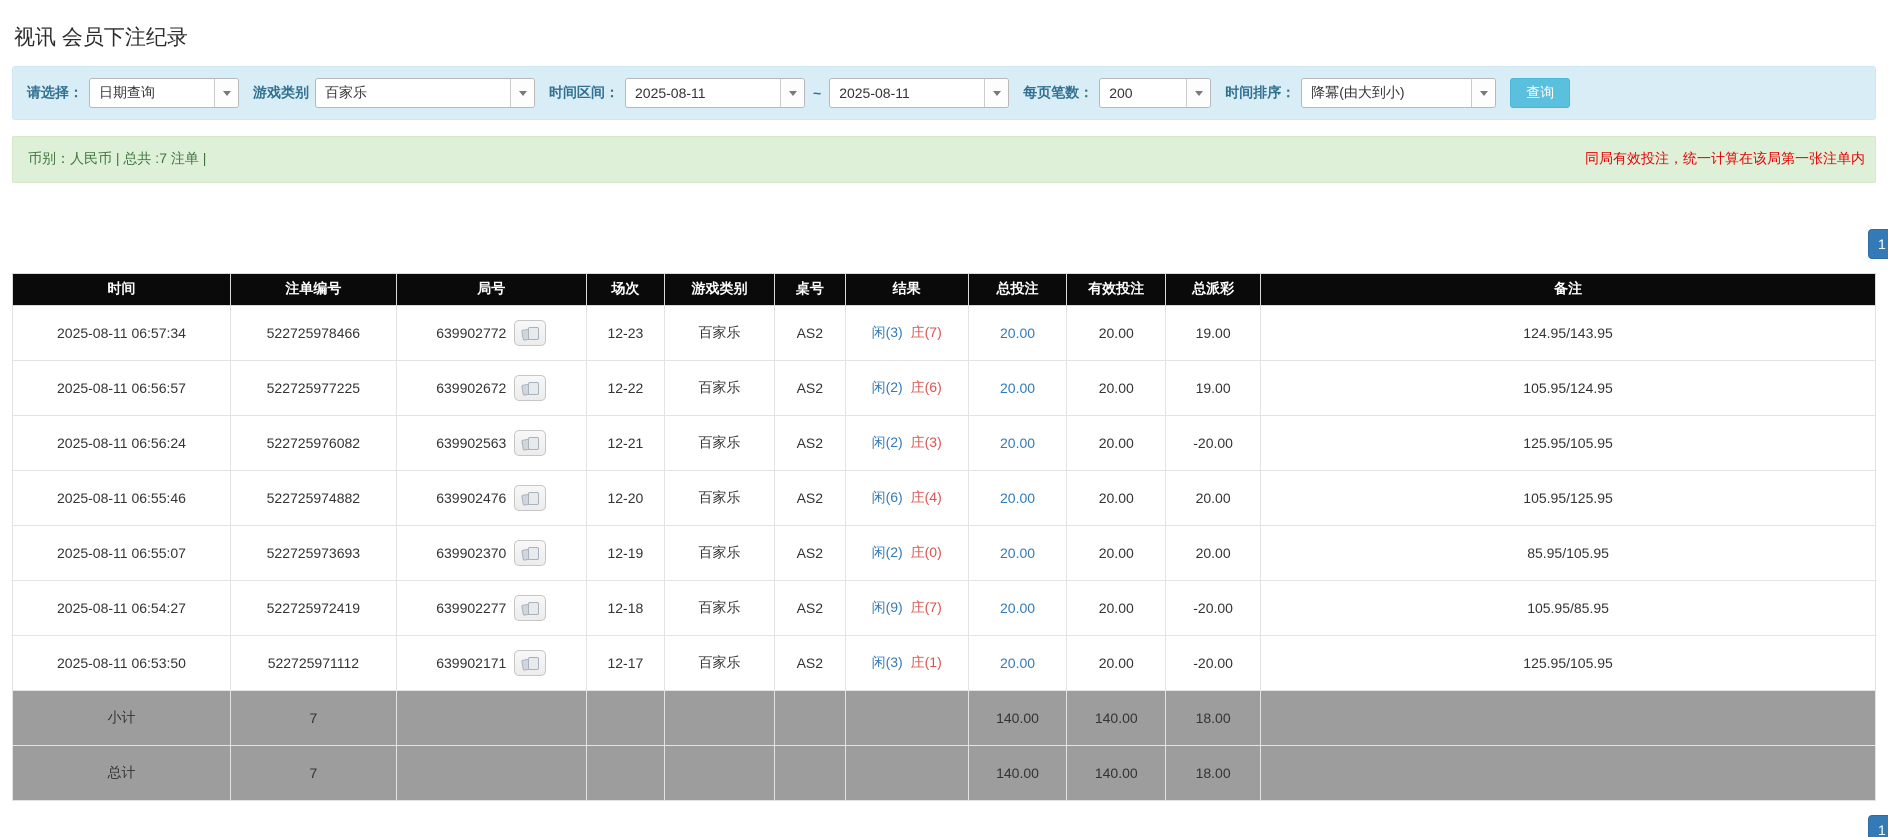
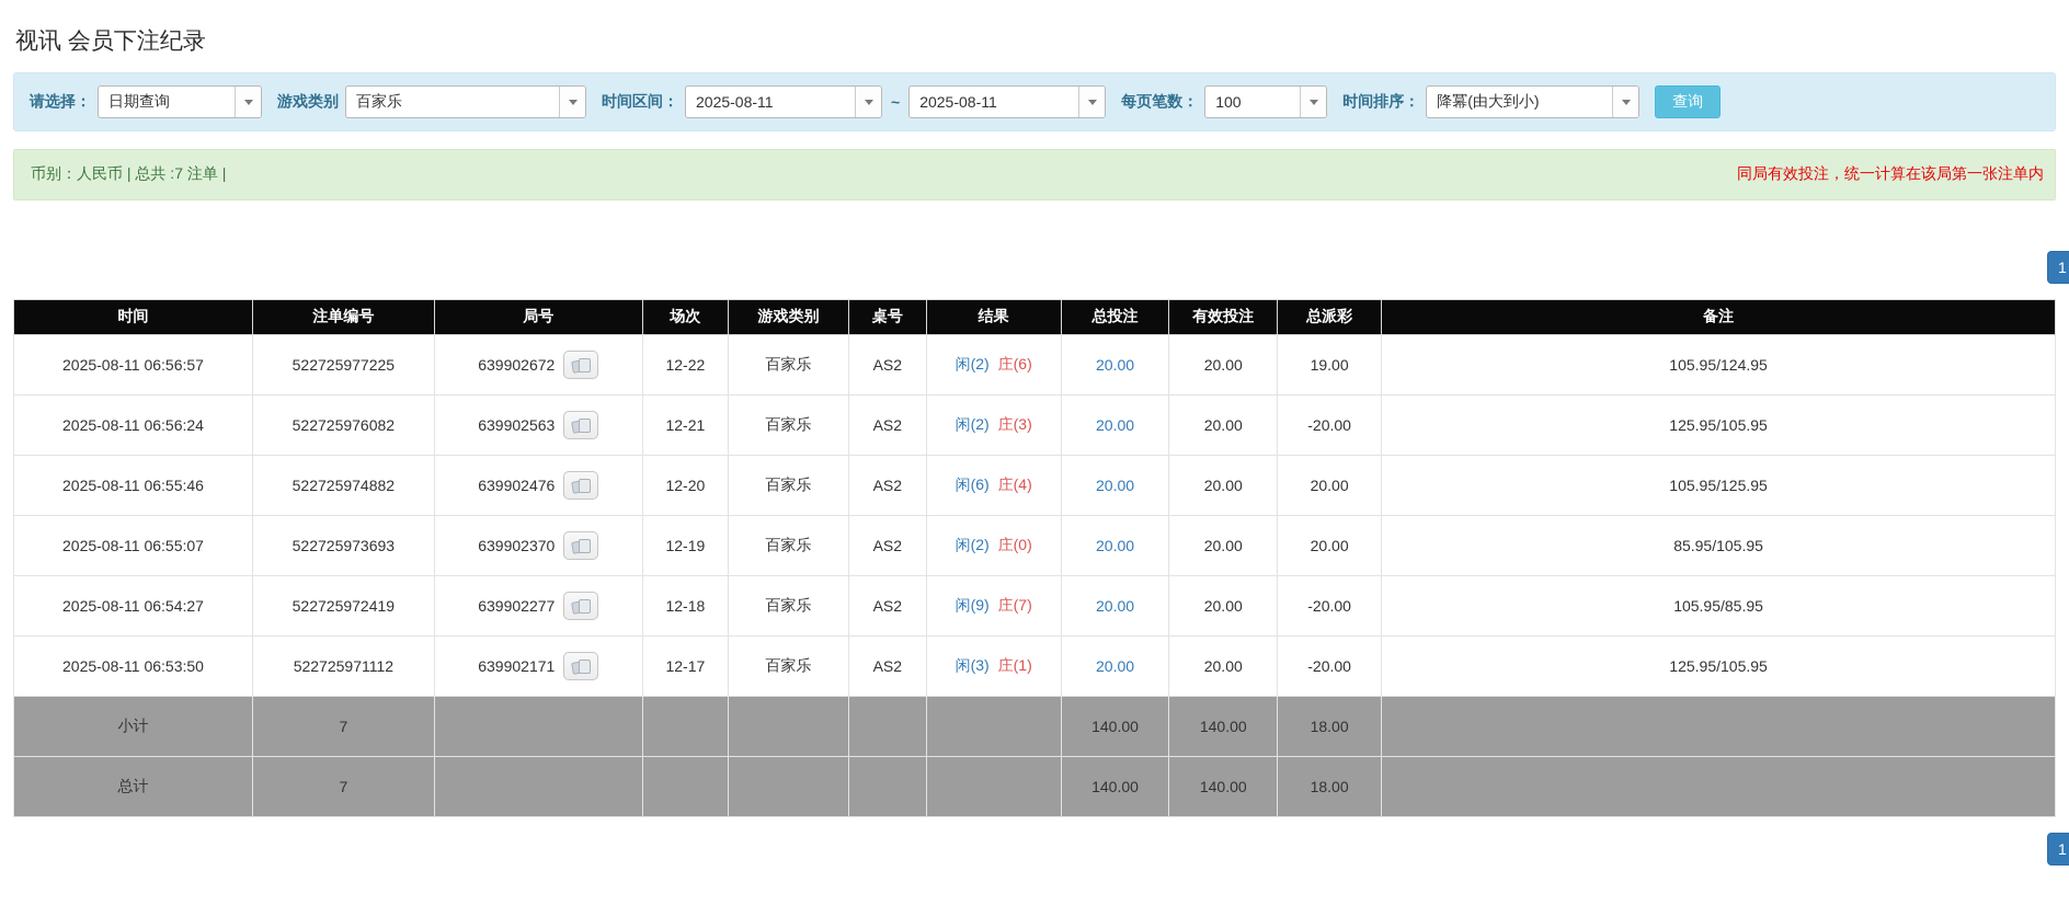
  视讯 会员下注纪录
  请选择：
  日期查询
  游戏类别
  百家乐
  时间区间：
  2025-08-11
  ~
  2025-08-11
  每页笔数：
- 200
+ 100
  时间排序：
  降冪(由大到小)
  查询
  币别：人民币 | 总共 :7 注单 |
  同局有效投注，统一计算在该局第一张注单内
  1
  时间	注单编号	局号	场次	游戏类别	桌号	结果	总投注	有效投注	总派彩	备注
- 2025-08-11 06:57:34	522725978466	639902772	12-23	百家乐	AS2	闲(3) 庄(7)	20.00	20.00	19.00	124.95/143.95
  2025-08-11 06:56:57	522725977225	639902672	12-22	百家乐	AS2	闲(2) 庄(6)	20.00	20.00	19.00	105.95/124.95
  2025-08-11 06:56:24	522725976082	639902563	12-21	百家乐	AS2	闲(2) 庄(3)	20.00	20.00	-20.00	125.95/105.95
  2025-08-11 06:55:46	522725974882	639902476	12-20	百家乐	AS2	闲(6) 庄(4)	20.00	20.00	20.00	105.95/125.95
  2025-08-11 06:55:07	522725973693	639902370	12-19	百家乐	AS2	闲(2) 庄(0)	20.00	20.00	20.00	85.95/105.95
  2025-08-11 06:54:27	522725972419	639902277	12-18	百家乐	AS2	闲(9) 庄(7)	20.00	20.00	-20.00	105.95/85.95
  2025-08-11 06:53:50	522725971112	639902171	12-17	百家乐	AS2	闲(3) 庄(1)	20.00	20.00	-20.00	125.95/105.95
  小计	7						140.00	140.00	18.00
  总计	7						140.00	140.00	18.00
  1
